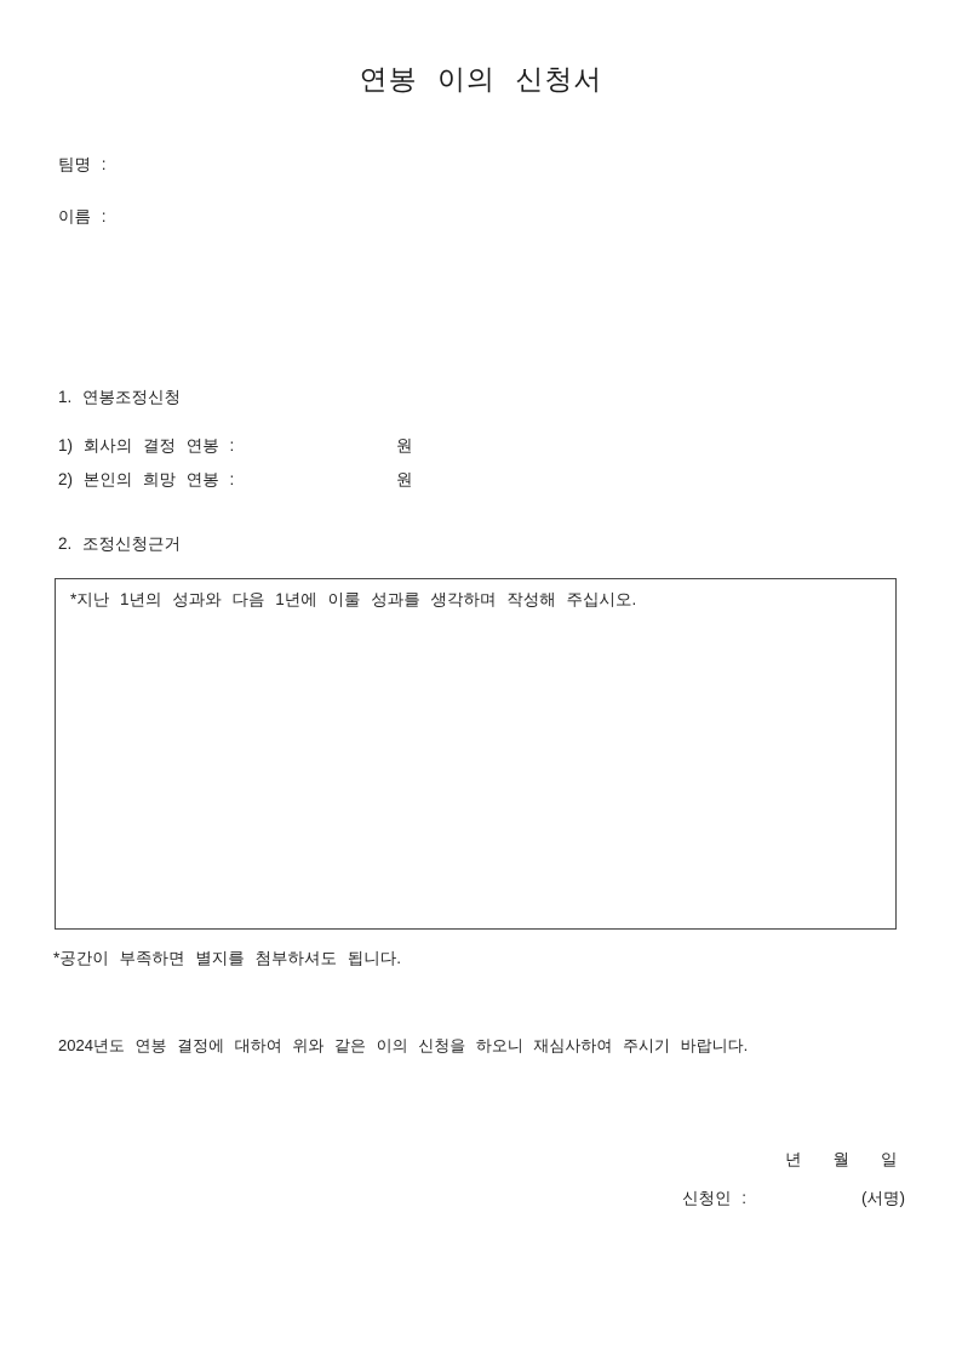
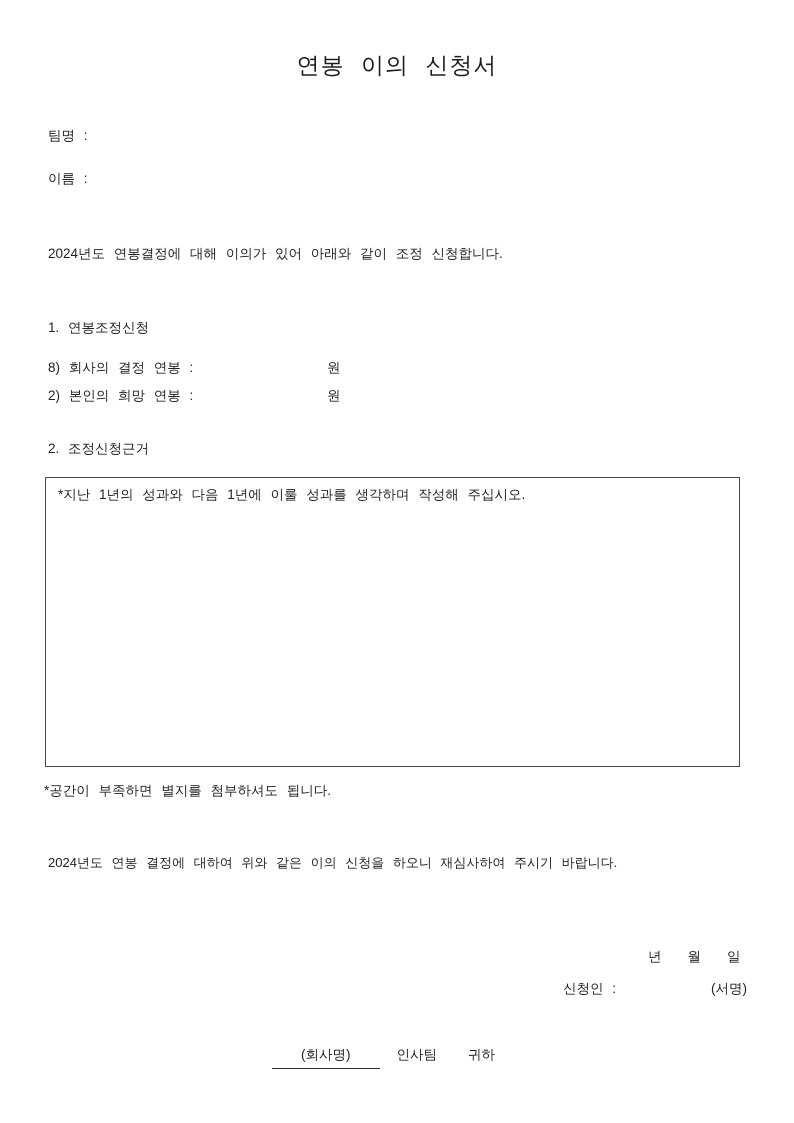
  연봉 이의 신청서
  팀명 :
  이름 :
+ 2024년도 연봉결정에 대해 이의가 있어 아래와 같이 조정 신청합니다.
  1. 연봉조정신청
- 1) 회사의 결정 연봉 :
+ 8) 회사의 결정 연봉 :
  원
  2) 본인의 희망 연봉 :
  원
  2. 조정신청근거
  *지난 1년의 성과와 다음 1년에 이룰 성과를 생각하며 작성해 주십시오.
  *공간이 부족하면 별지를 첨부하셔도 됩니다.
  2024년도 연봉 결정에 대하여 위와 같은 이의 신청을 하오니 재심사하여 주시기 바랍니다.
  년 월 일
  신청인 :
  (서명)
+ (회사명) 인사팀 귀하
